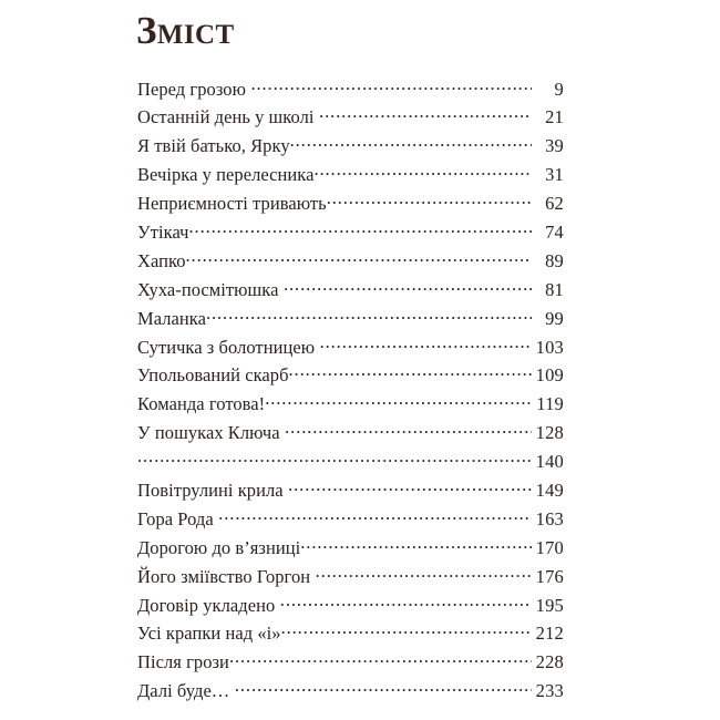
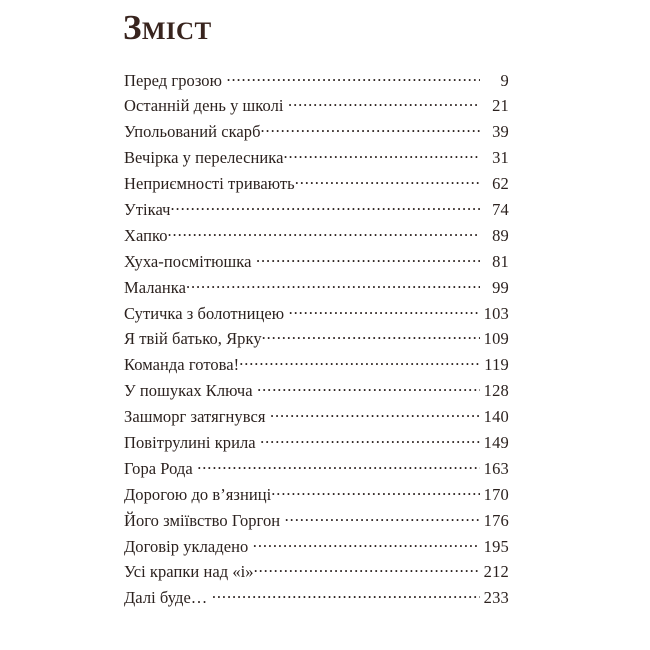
  ЗМІСТ
  Перед грозою
  9
  Останній день у школі
  21
- Я твій батько, Ярку
+ Упольований скарб
  39
  Вечірка у перелесника
  31
  Неприємності тривають
  62
  Утікач
  74
  Хапко
  89
  Хуха-посмітюшка
  81
  Маланка
  99
  Сутичка з болотницею
  103
- Упольований скарб
+ Я твій батько, Ярку
  109
  Команда готова!
  119
  У пошуках Ключа
  128
+ Зашморг затягнувся
  140
  Повітрулині крила
  149
  Гора Рода
  163
  Дорогою до в’язниці
  170
  Його зміївство Горгон
  176
  Договір укладено
  195
  Усі крапки над «і»
  212
- Після грози
- 228
  Далі буде…
  233
